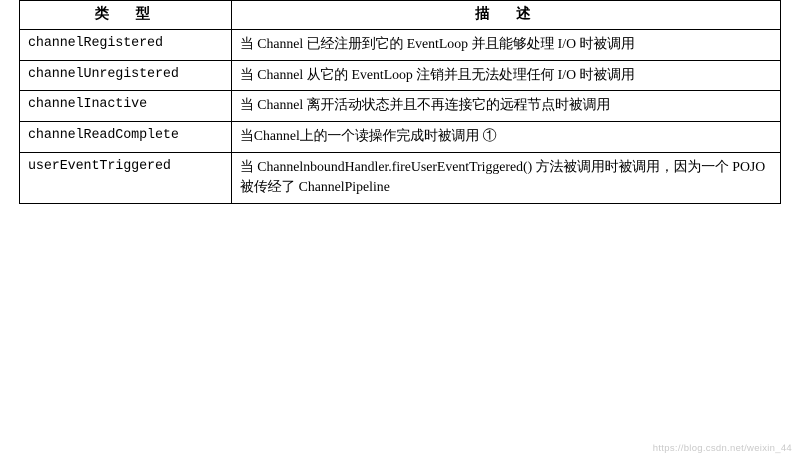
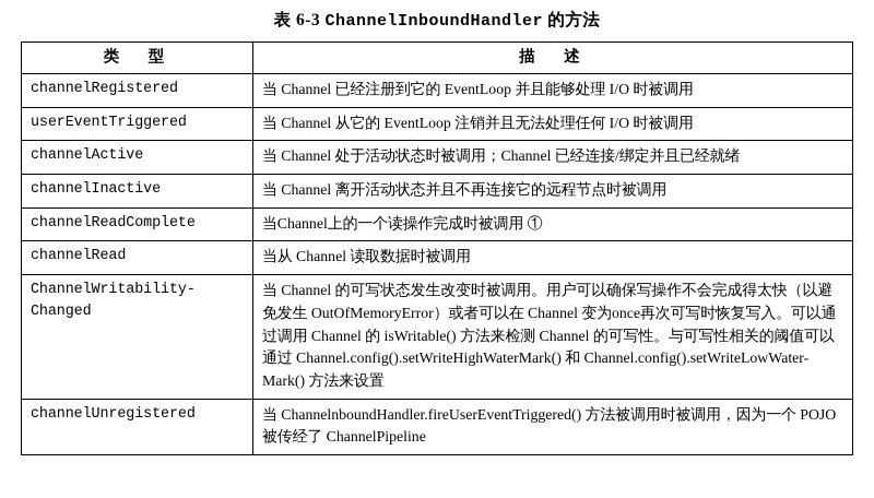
+ 表 6-3 ChannelInboundHandler 的方法
  类 型	描 述
  channelRegistered	当 Channel 已经注册到它的 EventLoop 并且能够处理 I/O 时被调用
- channelUnregistered	当 Channel 从它的 EventLoop 注销并且无法处理任何 I/O 时被调用
+ userEventTriggered	当 Channel 从它的 EventLoop 注销并且无法处理任何 I/O 时被调用
+ channelActive	当 Channel 处于活动状态时被调用；Channel 已经连接/绑定并且已经就绪
  channelInactive	当 Channel 离开活动状态并且不再连接它的远程节点时被调用
  channelReadComplete	当Channel上的一个读操作完成时被调用 ①
+ channelRead	当从 Channel 读取数据时被调用
+ ChannelWritability- Changed	当 Channel 的可写状态发生改变时被调用。用户可以确保写操作不会完成得太快（以避免发生 OutOfMemoryError）或者可以在 Channel 变为once再次可写时恢复写入。可以通过调用 Channel 的 isWritable() 方法来检测 Channel 的可写性。与可写性相关的阈值可以通过 Channel.config().setWriteHighWaterMark() 和 Channel.config().setWriteLowWater-Mark() 方法来设置
- userEventTriggered	当 ChannelnboundHandler.fireUserEventTriggered() 方法被调用时被调用，因为一个 POJO 被传经了 ChannelPipeline
+ channelUnregistered	当 ChannelnboundHandler.fireUserEventTriggered() 方法被调用时被调用，因为一个 POJO 被传经了 ChannelPipeline
- https://blog.csdn.net/weixin_44
